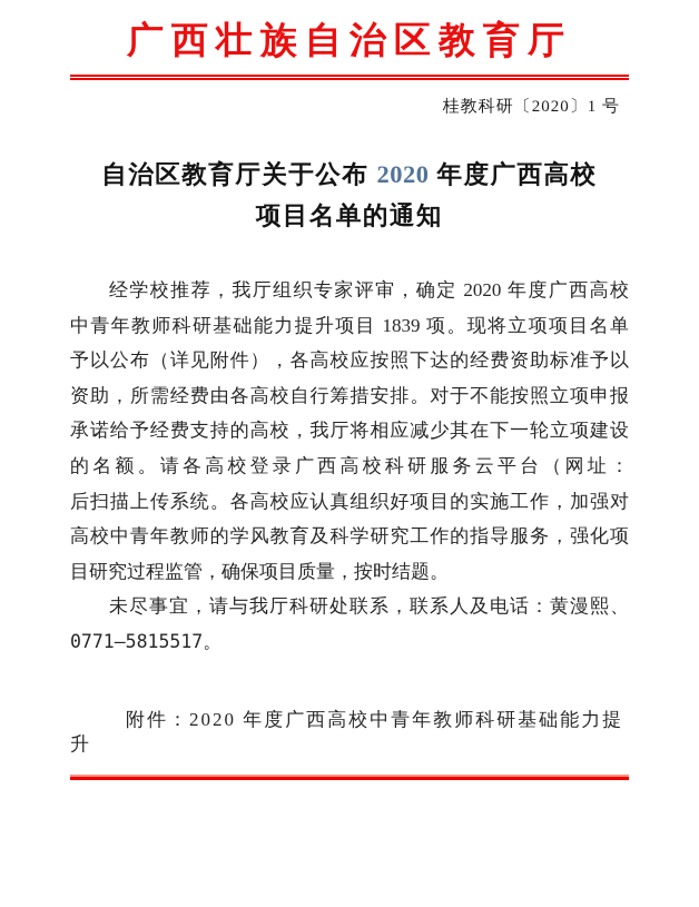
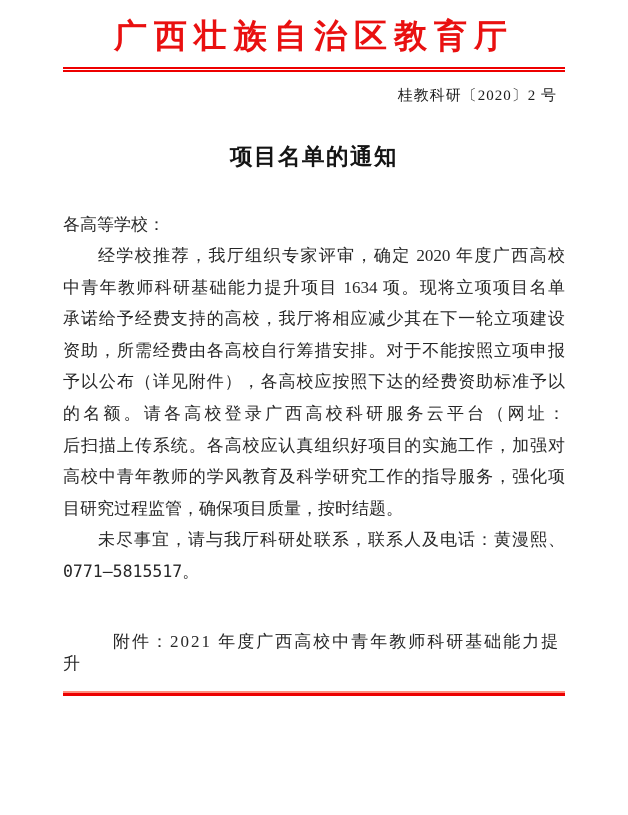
  广西壮族自治区教育厅
- 桂教科研〔2020〕1 号
+ 桂教科研〔2020〕2 号
- 自治区教育厅关于公布 2020 年度广西高校
  项目名单的通知
+ 各高等学校：
  经学校推荐，我厅组织专家评审，确定 2020 年度广西高校
- 中青年教师科研基础能力提升项目 1839 项。现将立项项目名单
+ 中青年教师科研基础能力提升项目 1634 项。现将立项项目名单
- 予以公布（详见附件），各高校应按照下达的经费资助标准予以
+ 承诺给予经费支持的高校，我厅将相应减少其在下一轮立项建设
  资助，所需经费由各高校自行筹措安排。对于不能按照立项申报
- 承诺给予经费支持的高校，我厅将相应减少其在下一轮立项建设
+ 予以公布（详见附件），各高校应按照下达的经费资助标准予以
  的名额。请各高校登录广西高校科研服务云平台（网址：
  后扫描上传系统。各高校应认真组织好项目的实施工作，加强对
  高校中青年教师的学风教育及科学研究工作的指导服务，强化项
  目研究过程监管，确保项目质量，按时结题。
  未尽事宜，请与我厅科研处联系，联系人及电话：黄漫熙、
  0771—5815517。
- 附件：2020 年度广西高校中青年教师科研基础能力提升
+ 附件：2021 年度广西高校中青年教师科研基础能力提升
